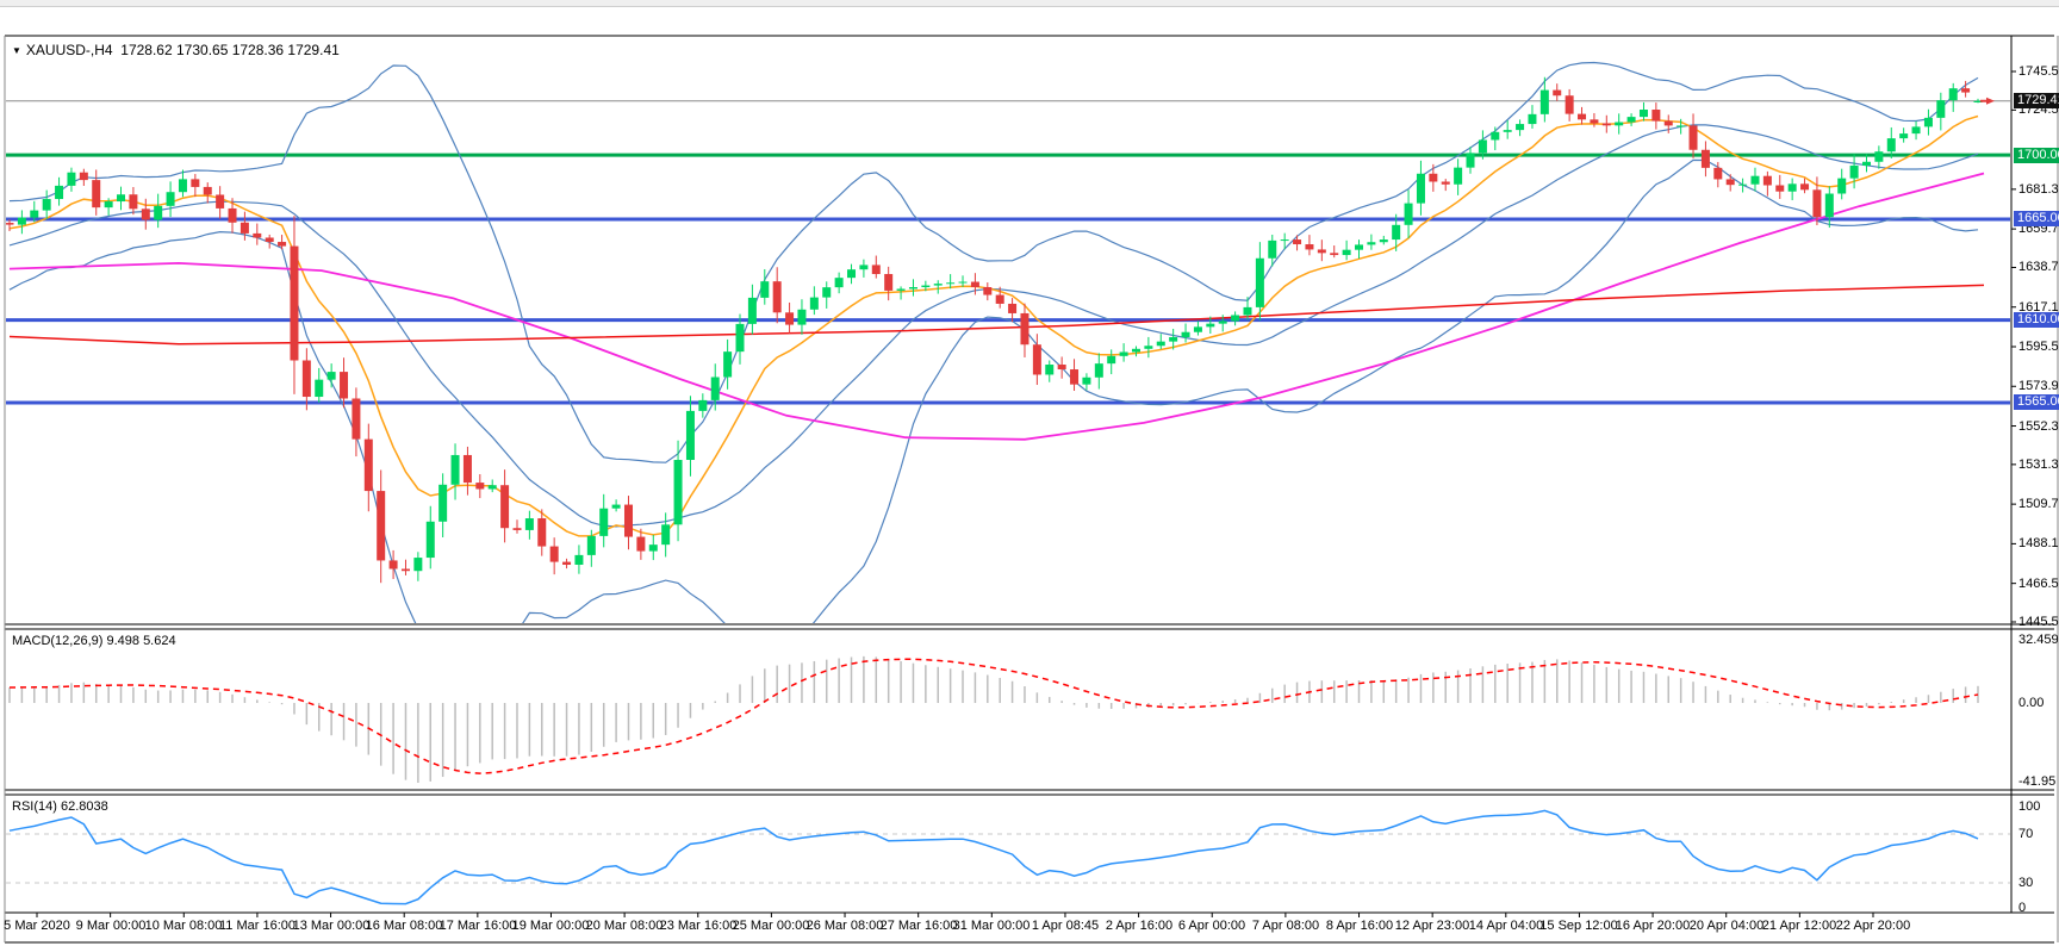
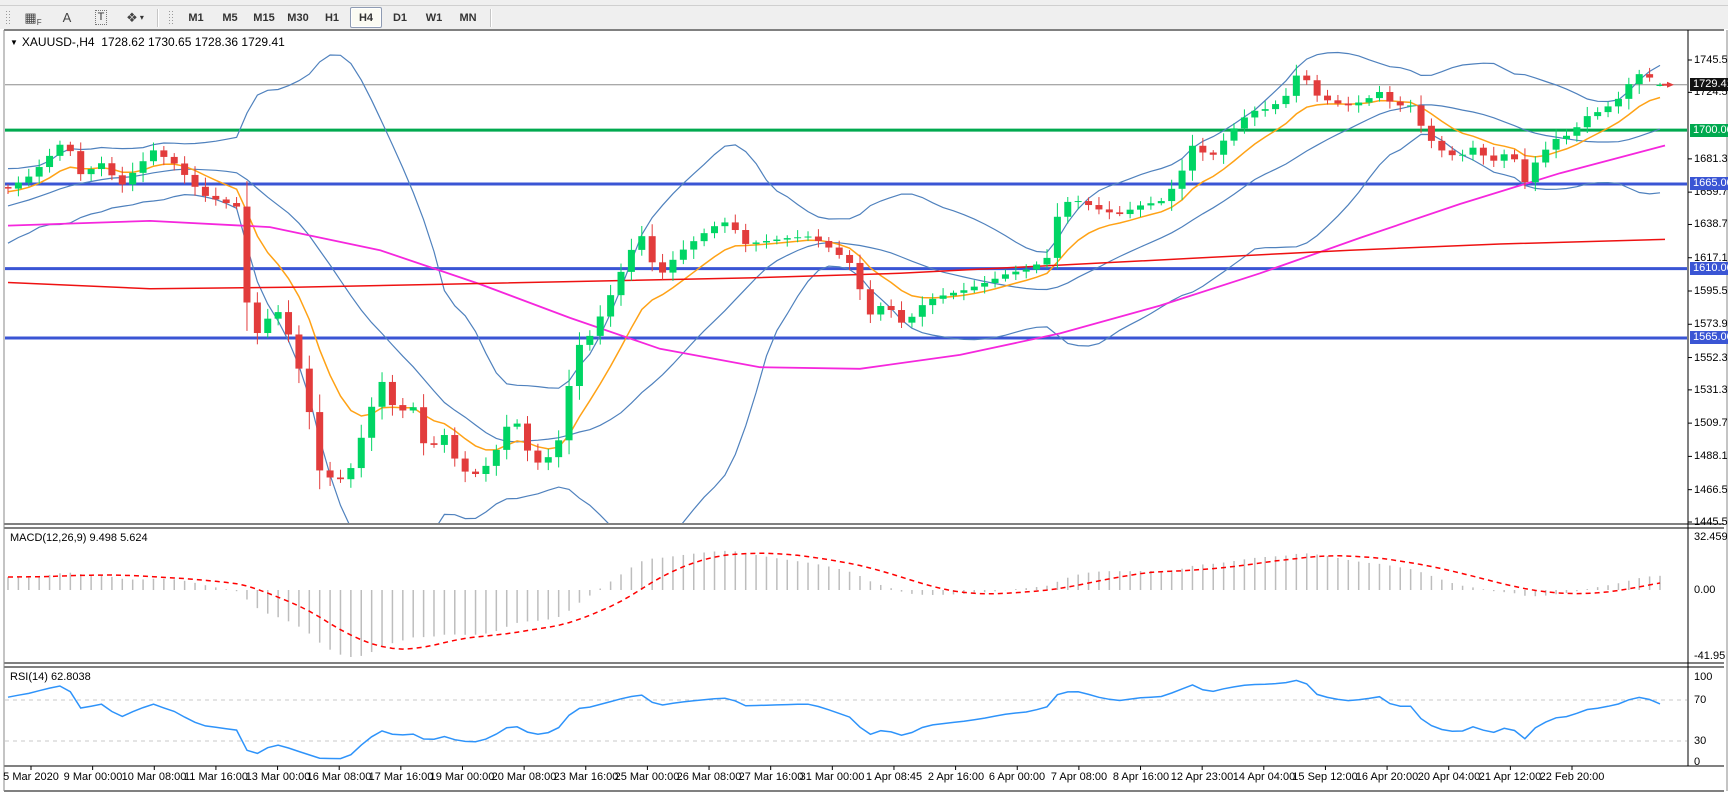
+ ▦
+ F
+ A
+ T
+ ❖
+ ▾
+ M1
+ M5
+ M15
+ M30
+ H1
+ H4
+ D1
+ W1
+ MN
  ▼ XAUUSD-,H4 1728.62 1730.65 1728.36 1729.41
  MACD(12,26,9) 9.498 5.624
  RSI(14) 62.8038
  1745.5
  1724.5
  1681.3
  1659.7
  1638.7
  1617.1
  1595.5
  1573.9
  1552.3
  1531.3
  1509.7
  1488.1
  1466.5
  1445.5
  1729.4
  1700.0
  1665.0
  1610.0
  1565.0
  32.459
  0.00
  -41.95
  100
  70
  30
  0
  5 Mar 2020
  9 Mar 00:00
  10 Mar 08:00
  11 Mar 16:00
  13 Mar 00:00
  16 Mar 08:00
  17 Mar 16:00
  19 Mar 00:00
  20 Mar 08:00
  23 Mar 16:00
  25 Mar 00:00
  26 Mar 08:00
  27 Mar 16:00
  31 Mar 00:00
  1 Apr 08:45
  2 Apr 16:00
  6 Apr 00:00
  7 Apr 08:00
  8 Apr 16:00
  12 Apr 23:00
  14 Apr 04:00
  15 Sep 12:00
  16 Apr 20:00
  20 Apr 04:00
  21 Apr 12:00
- 22 Apr 20:00
+ 22 Feb 20:00
